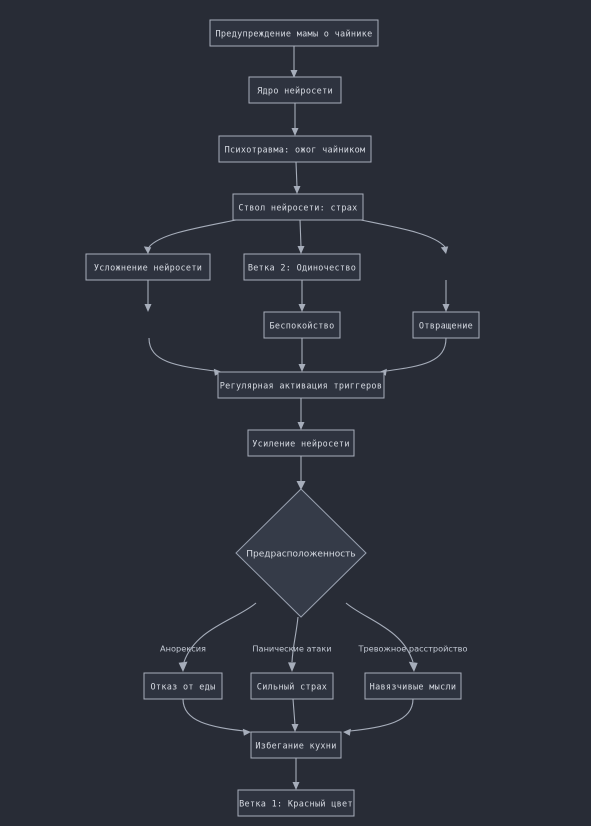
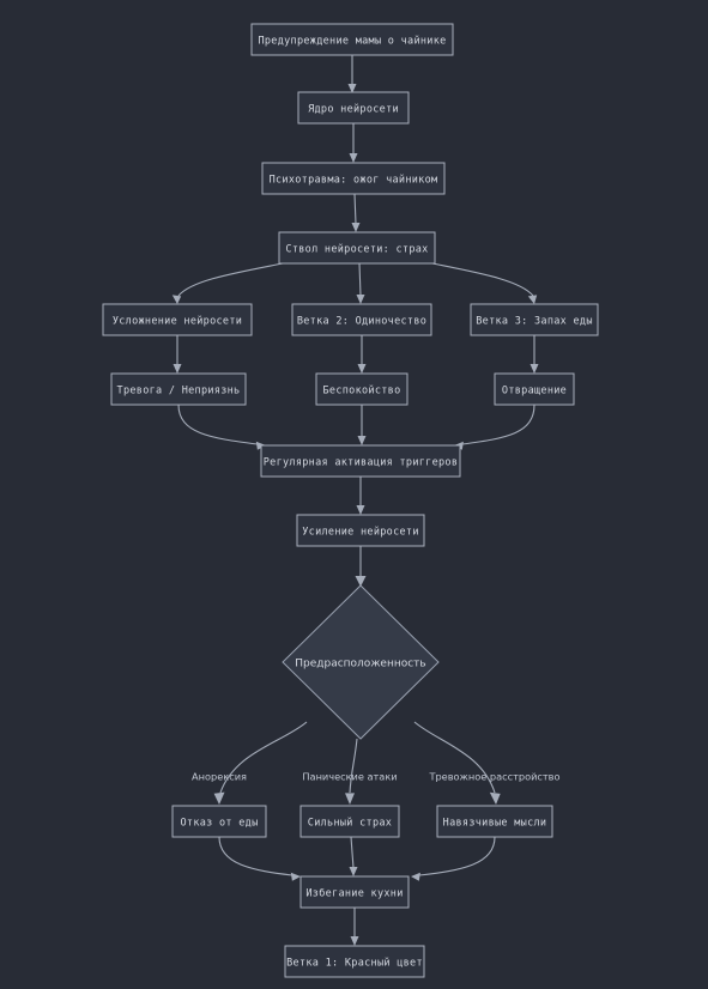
  Предупреждение мамы о чайнике
  Ядро нейросети
  Психотравма: ожог чайником
  Ствол нейросети: страх
  Усложнение нейросети
  Ветка 2: Одиночество
+ Ветка 3: Запах еды
+ Тревога / Неприязнь
  Беспокойство
  Отвращение
  Регулярная активация триггеров
  Усиление нейросети
  Предрасположенность
  Отказ от еды
  Сильный страх
  Навязчивые мысли
  Избегание кухни
  Ветка 1: Красный цвет
  Анорексия
  Панические атаки
  Тревожное расстройство
